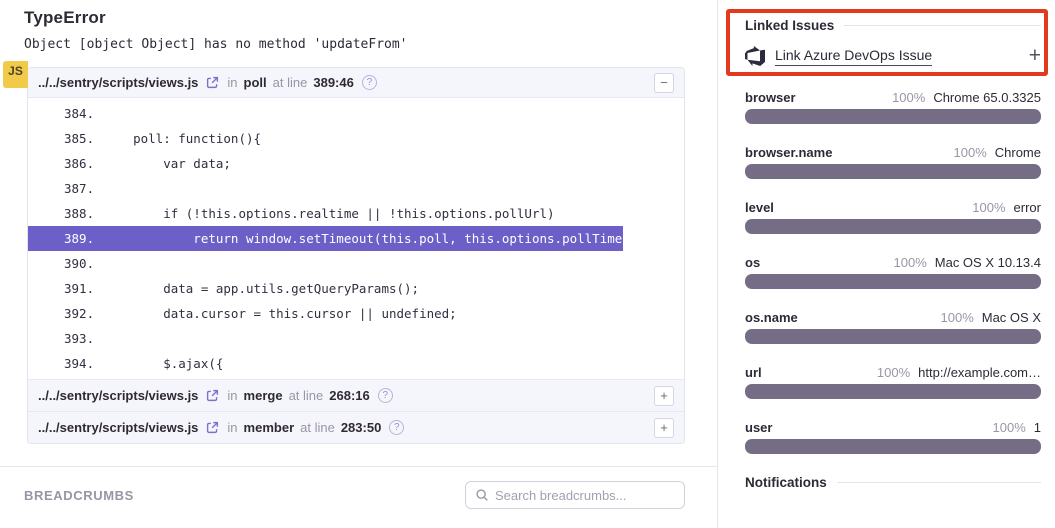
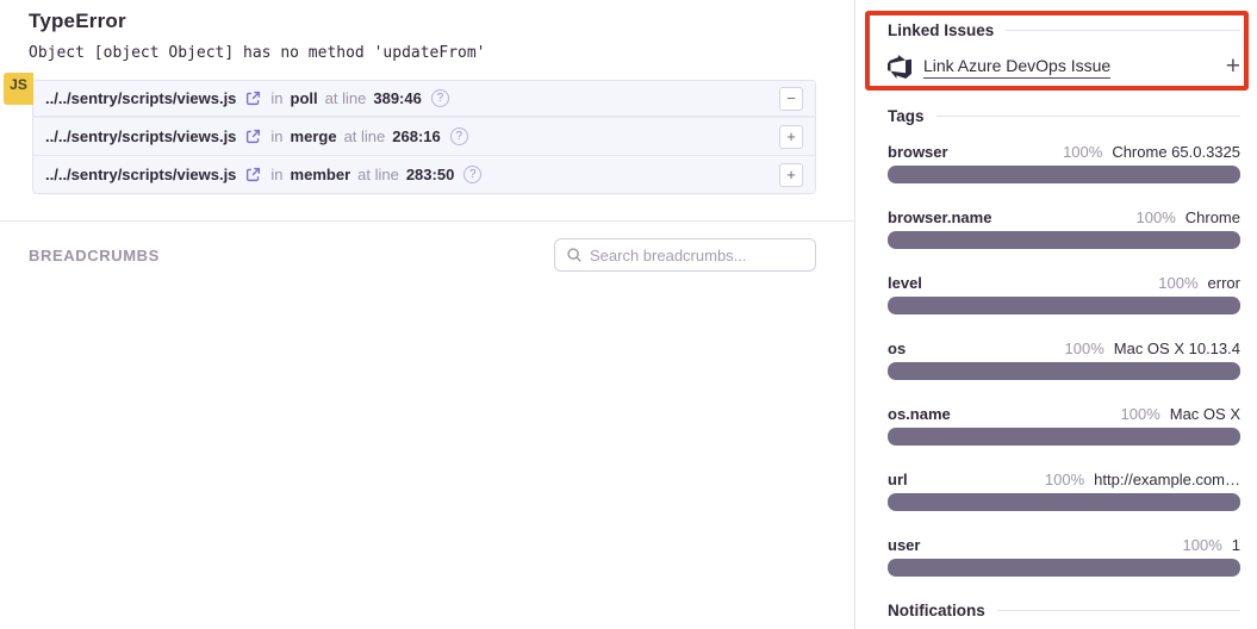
  TypeError
  Object [object Object] has no method 'updateFrom'
  JS
  ../../sentry/scripts/views.js
  in
  poll
  at line
  389:46
  ?
  −
- 384.
- 385. poll: function(){
- 386. var data;
- 387.
- 388. if (!this.options.realtime || !this.options.pollUrl)
- 389. return window.setTimeout(this.poll, this.options.pollTime);
- 390.
- 391. data = app.utils.getQueryParams();
- 392. data.cursor = this.cursor || undefined;
- 393.
- 394. $.ajax({
  ../../sentry/scripts/views.js
  in
  merge
  at line
  268:16
  ?
  +
  ../../sentry/scripts/views.js
  in
  member
  at line
  283:50
  ?
  +
  BREADCRUMBS
  Search breadcrumbs...
  Linked Issues
  Link Azure DevOps Issue
  +
+ Tags
  browser
  100%
  Chrome 65.0.3325
  browser.name
  100%
  Chrome
  level
  100%
  error
  os
  100%
  Mac OS X 10.13.4
  os.name
  100%
  Mac OS X
  url
  100%
  http://example.com…
  user
  100%
  1
  Notifications
